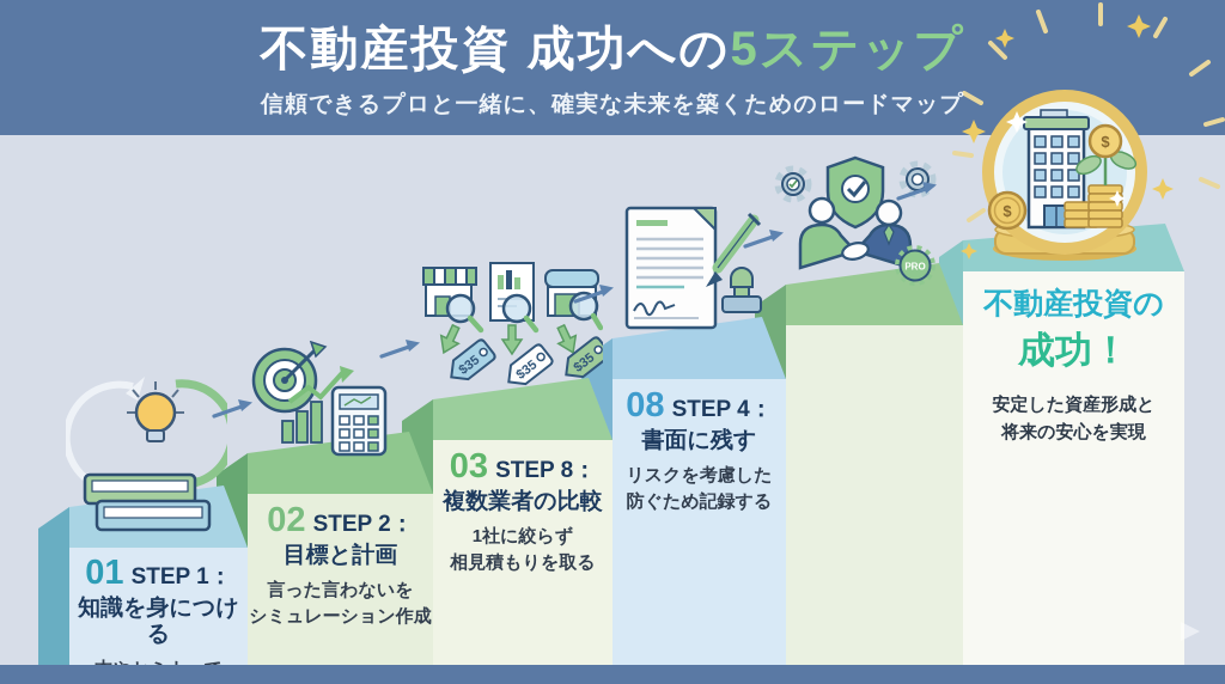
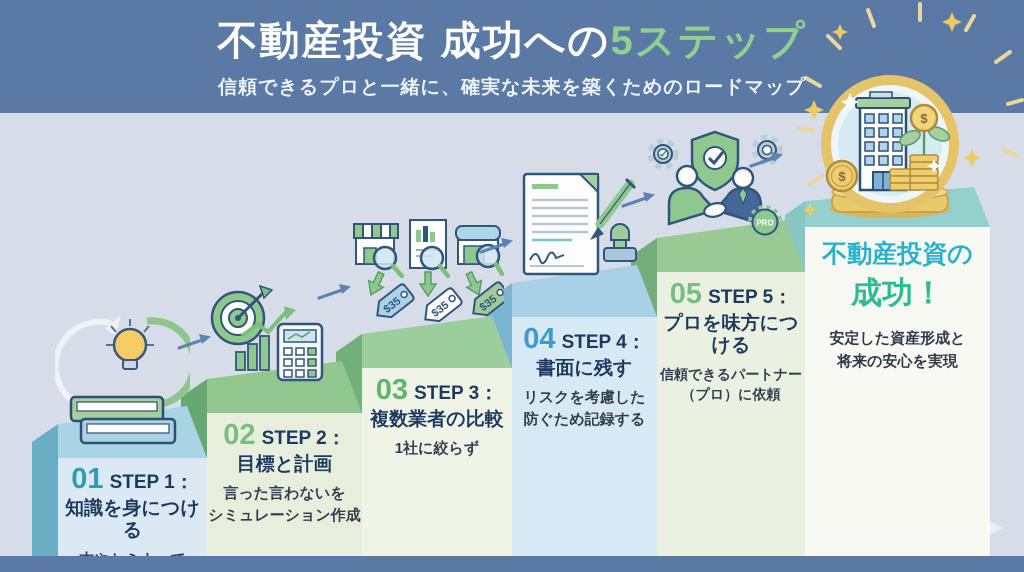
  01
  STEP 1：
  知識を身につける
  02
  STEP 2：
  目標と計画
  言った言わないを
  シミュレーション作成
  03
- STEP 8：
+ STEP 3：
  複数業者の比較
  1社に絞らず
- 相見積もりを取る
- 08
+ 04
  STEP 4：
  書面に残す
  リスクを考慮した
  防ぐため記録する
+ 05
+ STEP 5：
+ プロを味方につける
+ 信頼できるパートナー
+ （プロ）に依頼
  不動産投資の
  成功！
  安定した資産形成と
  将来の安心を実現
  PRO
  $
  $
  不動産投資 成功への5ステップ
  信頼できるプロと一緒に、確実な未来を築くためのロードマップ
